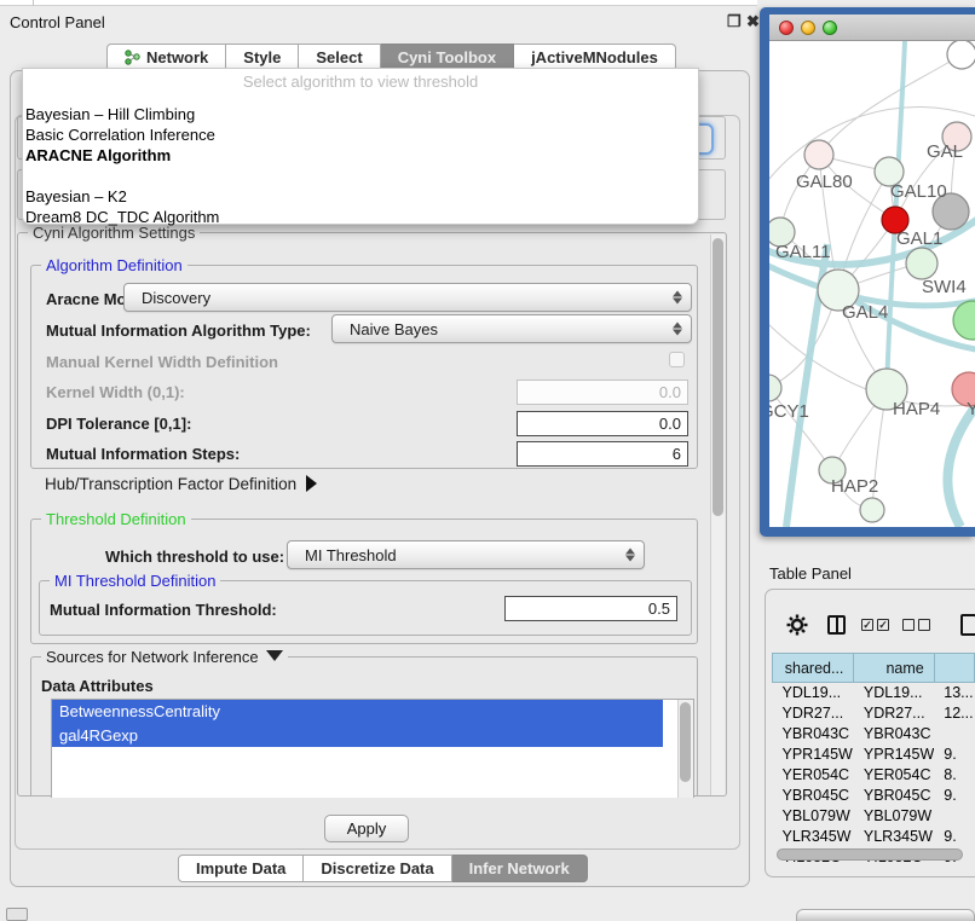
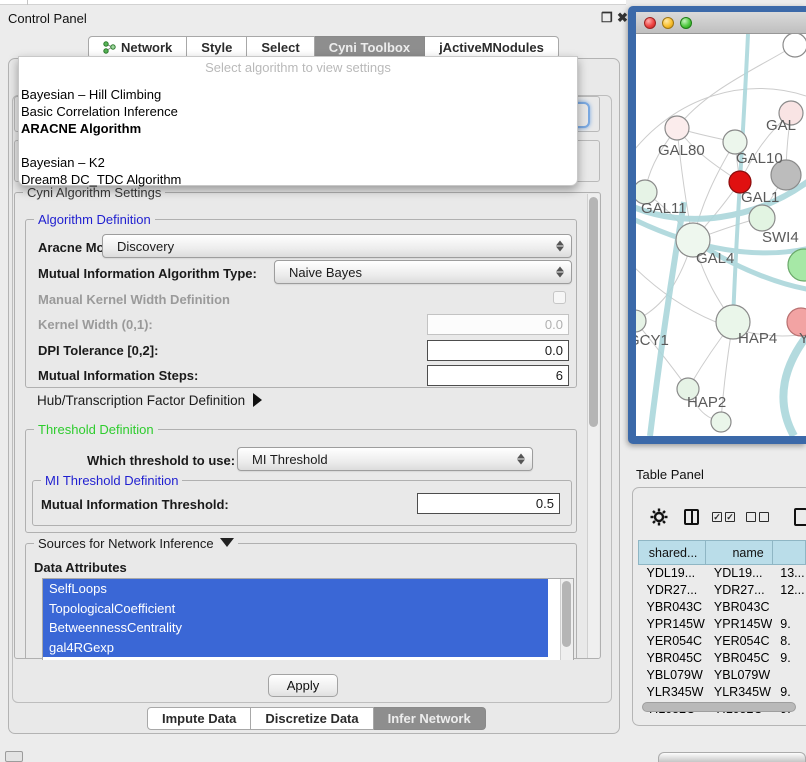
  Control Panel
  ❐
  ✖
  Network
  Style
  Select
  Cyni Toolbox
  jActiveMNodules
- Select algorithm to view threshold
+ Select algorithm to view settings
  Bayesian – Hill Climbing
  Basic Correlation Inference
  ARACNE Algorithm
  Bayesian – K2
  Dream8 DC_TDC Algorithm
  Cyni Algorithm Settings
  Algorithm Definition
  Aracne Mo
  Discovery
  Mutual Information Algorithm Type:
  Naive Bayes
  Manual Kernel Width Definition
  Kernel Width (0,1):
  0.0
- DPI Tolerance [0,1]:
+ DPI Tolerance [0,2]:
  0.0
  Mutual Information Steps:
  6
  Hub/Transcription Factor Definition
  Threshold Definition
  Which threshold to use:
  MI Threshold
  MI Threshold Definition
  Mutual Information Threshold:
  0.5
  Sources for Network Inference
  Data Attributes
+ SelfLoops
+ TopologicalCoefficient
  BetweennessCentrality
  gal4RGexp
  Apply
  Impute Data
  Discretize Data
  Infer Network
  GAL
  GAL80
  GAL10
  GAL1
  GAL11
  SWI4
  GAL4
  CY1
  HAP4
  Y
  HAP2
  Table Panel
  ✓
  ✓
  shared...	name
  YDL19...	YDL19...	13...
  YDR27...	YDR27...	12...
  YBR043C	YBR043C
  YPR145W	YPR145W	9.
  YER054C	YER054C	8.
  YBR045C	YBR045C	9.
  YBL079W	YBL079W
  YLR345W	YLR345W	9.
